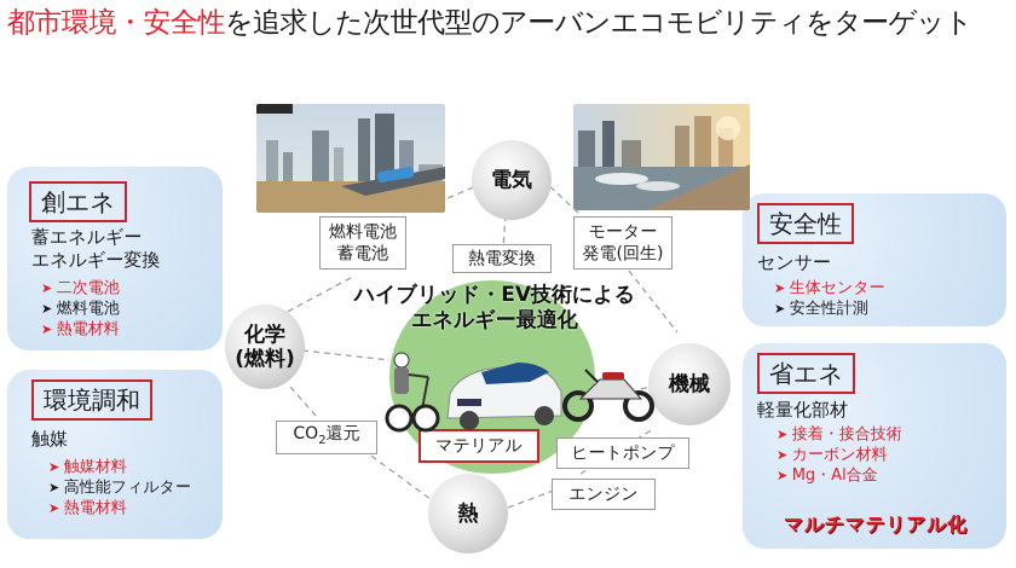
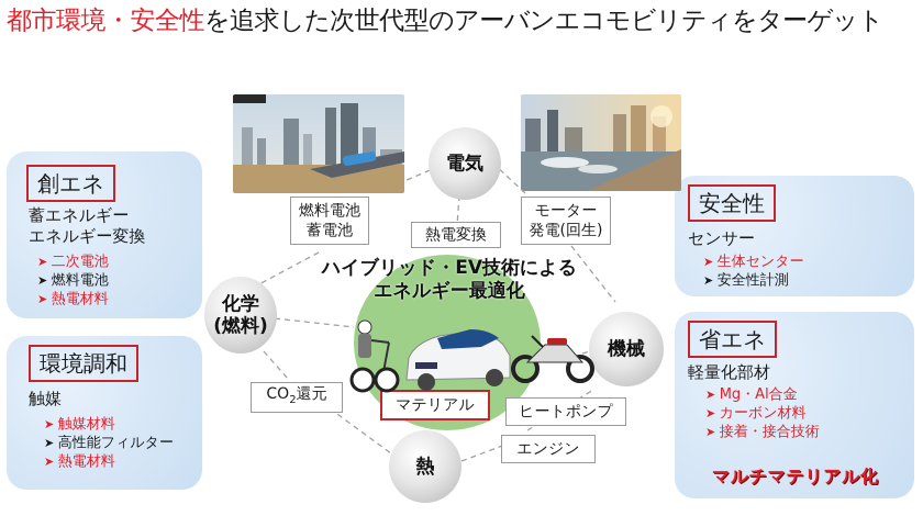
  都市環境・安全性を追求した次世代型のアーバンエコモビリティをターゲット
  創エネ
  蓄エネルギー
  エネルギー変換
  二次電池
  燃料電池
  熱電材料
  環境調和
  触媒
  触媒材料
  高性能フィルター
  熱電材料
  安全性
  センサー
  生体センター
  安全性計測
  省エネ
  軽量化部材
- 接着・接合技術
+ Mg・Al合金
  カーボン材料
- Mg・Al合金
+ 接着・接合技術
  マルチマテリアル化
  ハイブリッド・EV技術による
  エネルギー最適化
  電気
  化学
  (燃料)
  機械
  熱
  燃料電池
  蓄電池
  熱電変換
  モーター
  発電(回生)
  CO2還元
  マテリアル
  ヒートポンプ
  エンジン
